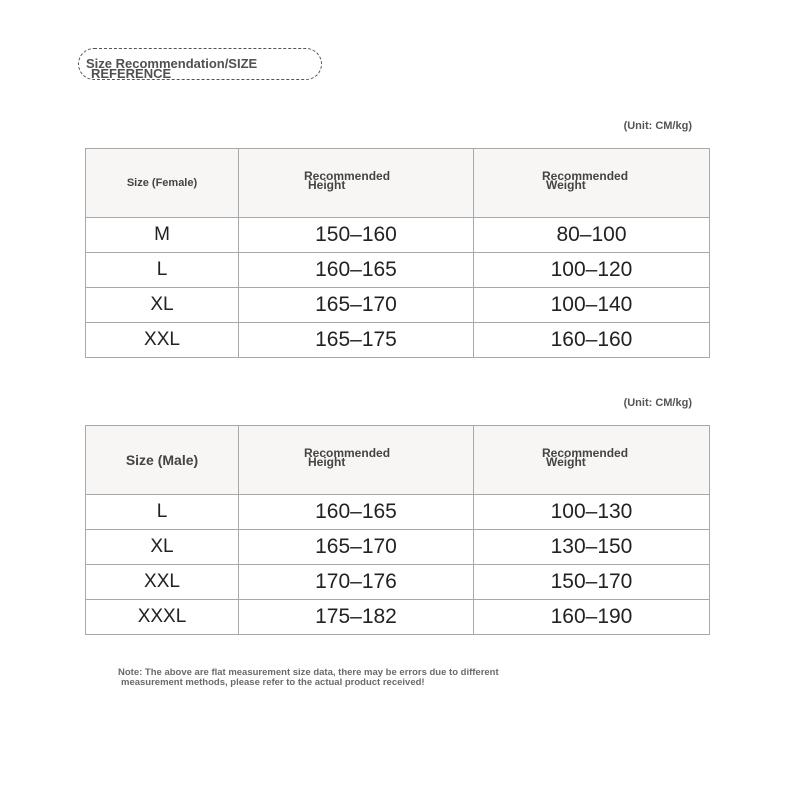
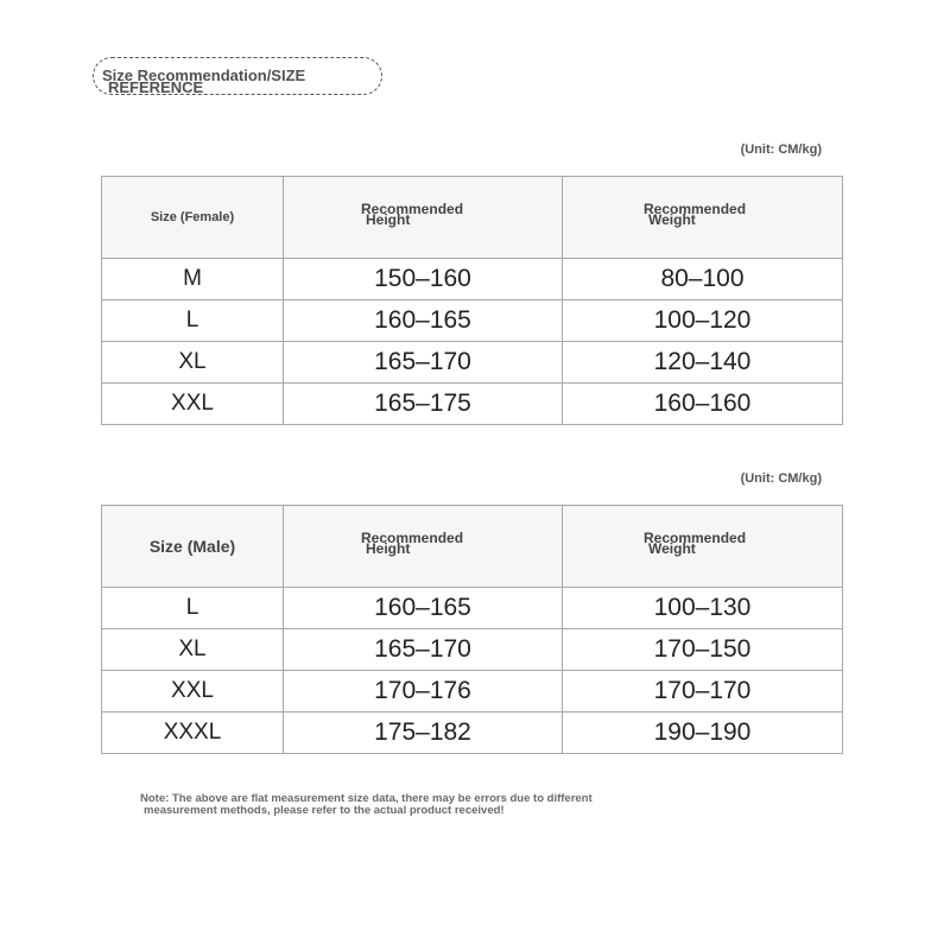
  Size Recommendation/SIZE
  REFERENCE
  (Unit: CM/kg)
  Size (Female)	Recommended Height	Recommended Weight
  M	150–160	80–100
  L	160–165	100–120
- XL	165–170	100–140
+ XL	165–170	120–140
  XXL	165–175	160–160
  (Unit: CM/kg)
  Size (Male)	Recommended Height	Recommended Weight
  L	160–165	100–130
- XL	165–170	130–150
+ XL	165–170	170–150
- XXL	170–176	150–170
+ XXL	170–176	170–170
- XXXL	175–182	160–190
+ XXXL	175–182	190–190
  Note: The above are flat measurement size data, there may be errors due to different
  measurement methods, please refer to the actual product received!
